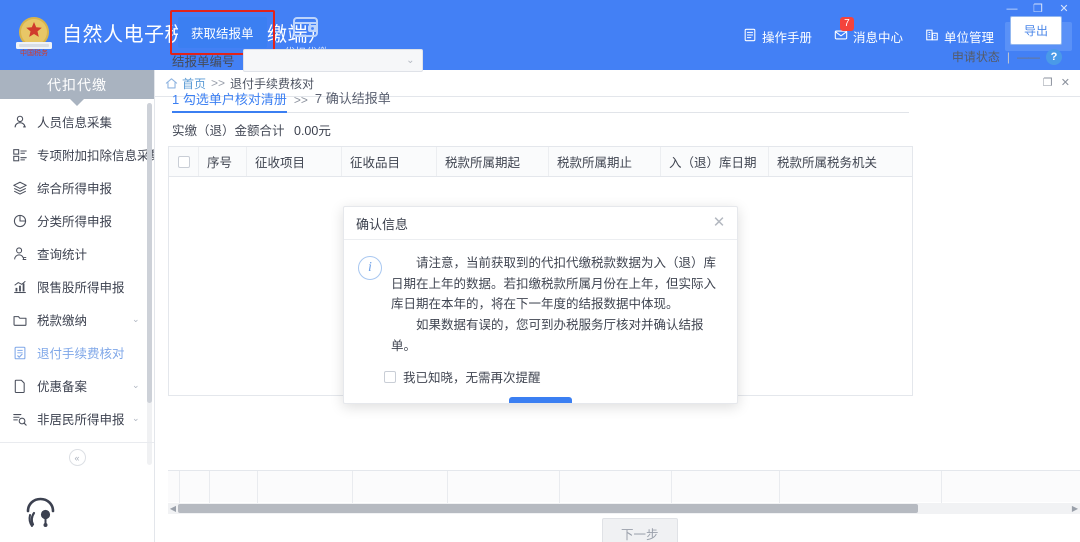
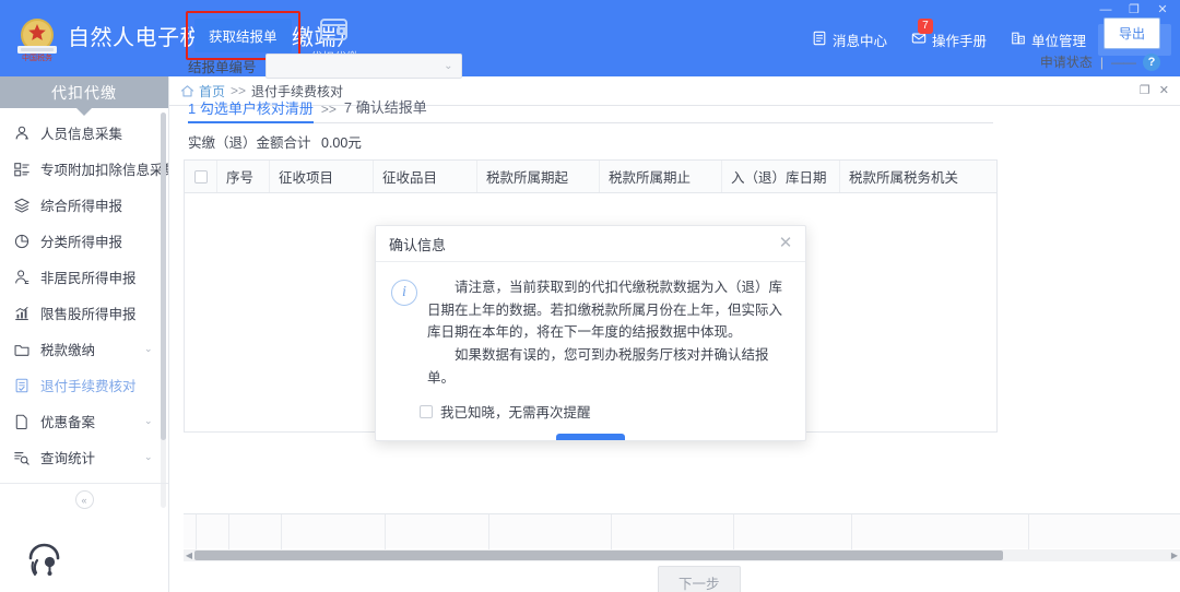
  —
  ❐
  ✕
  中国税务
- 操作手册
+ 消息中心
  7
- 消息中心
+ 操作手册
  单位管理
  代扣代缴
  人员信息采集
  专项附加扣除信息采
  综合所得申报
  分类所得申报
- 查询统计
+ 非居民所得申报
  限售股所得申报
  税款缴纳
  ⌄
  退付手续费核对
  优惠备案
  ⌄
- 非居民所得申报
+ 查询统计
  ⌄
  «
  首页
  >>
  退付手续费核对
  ❐
  ✕
  获取结报单
  导出
  结报单编号
  ⌄
  申请状态
  |
  ——
  ?
  1 勾选单户核对清册
  >>
  7 确认结报单
  实缴（退）金额合计 0.00元
  序号
  征收项目
  征收品目
  税款所属期起
  税款所属期止
  入（退）库日期
  税款所属税务机关
  ◀
  ▶
  下一步
  确认信息
  ✕
  i
  请注意，当前获取到的代扣代缴税款数据为入（退）库日期在上年的数据。若扣缴税款所属月份在上年，但实际入库日期在本年的，将在下一年度的结报数据中体现。
  如果数据有误的，您可到办税服务厅核对并确认结报单。
  我已知晓，无需再次提醒
